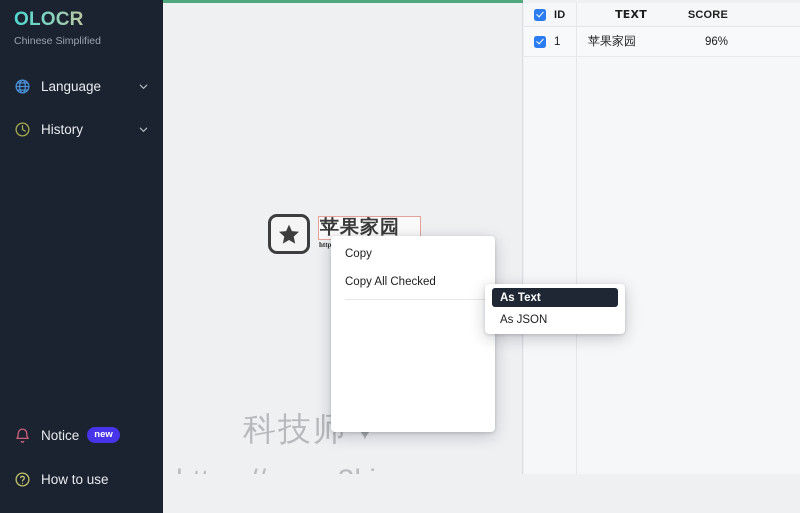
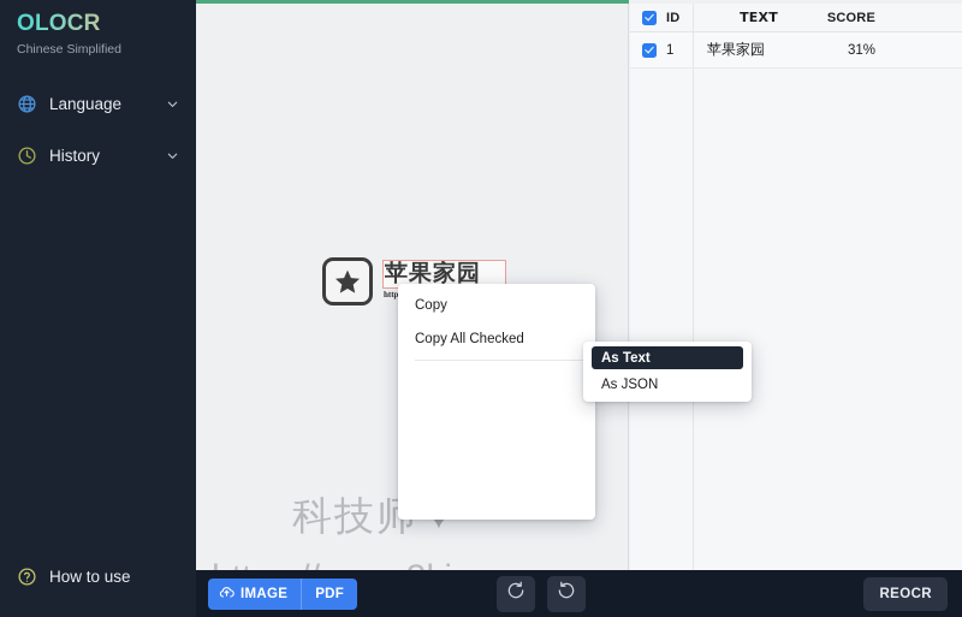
  OLOCR
  Chinese Simplified
  Language
  History
- Notice
- new
  How to use
  苹果家园
  ID
  TEXT
  SCORE
  1
  苹果家园
- 96%
+ 31%
  Copy
  Copy All Checked
  As Text
  As JSON
+ IMAGE
+ PDF
+ REOCR
